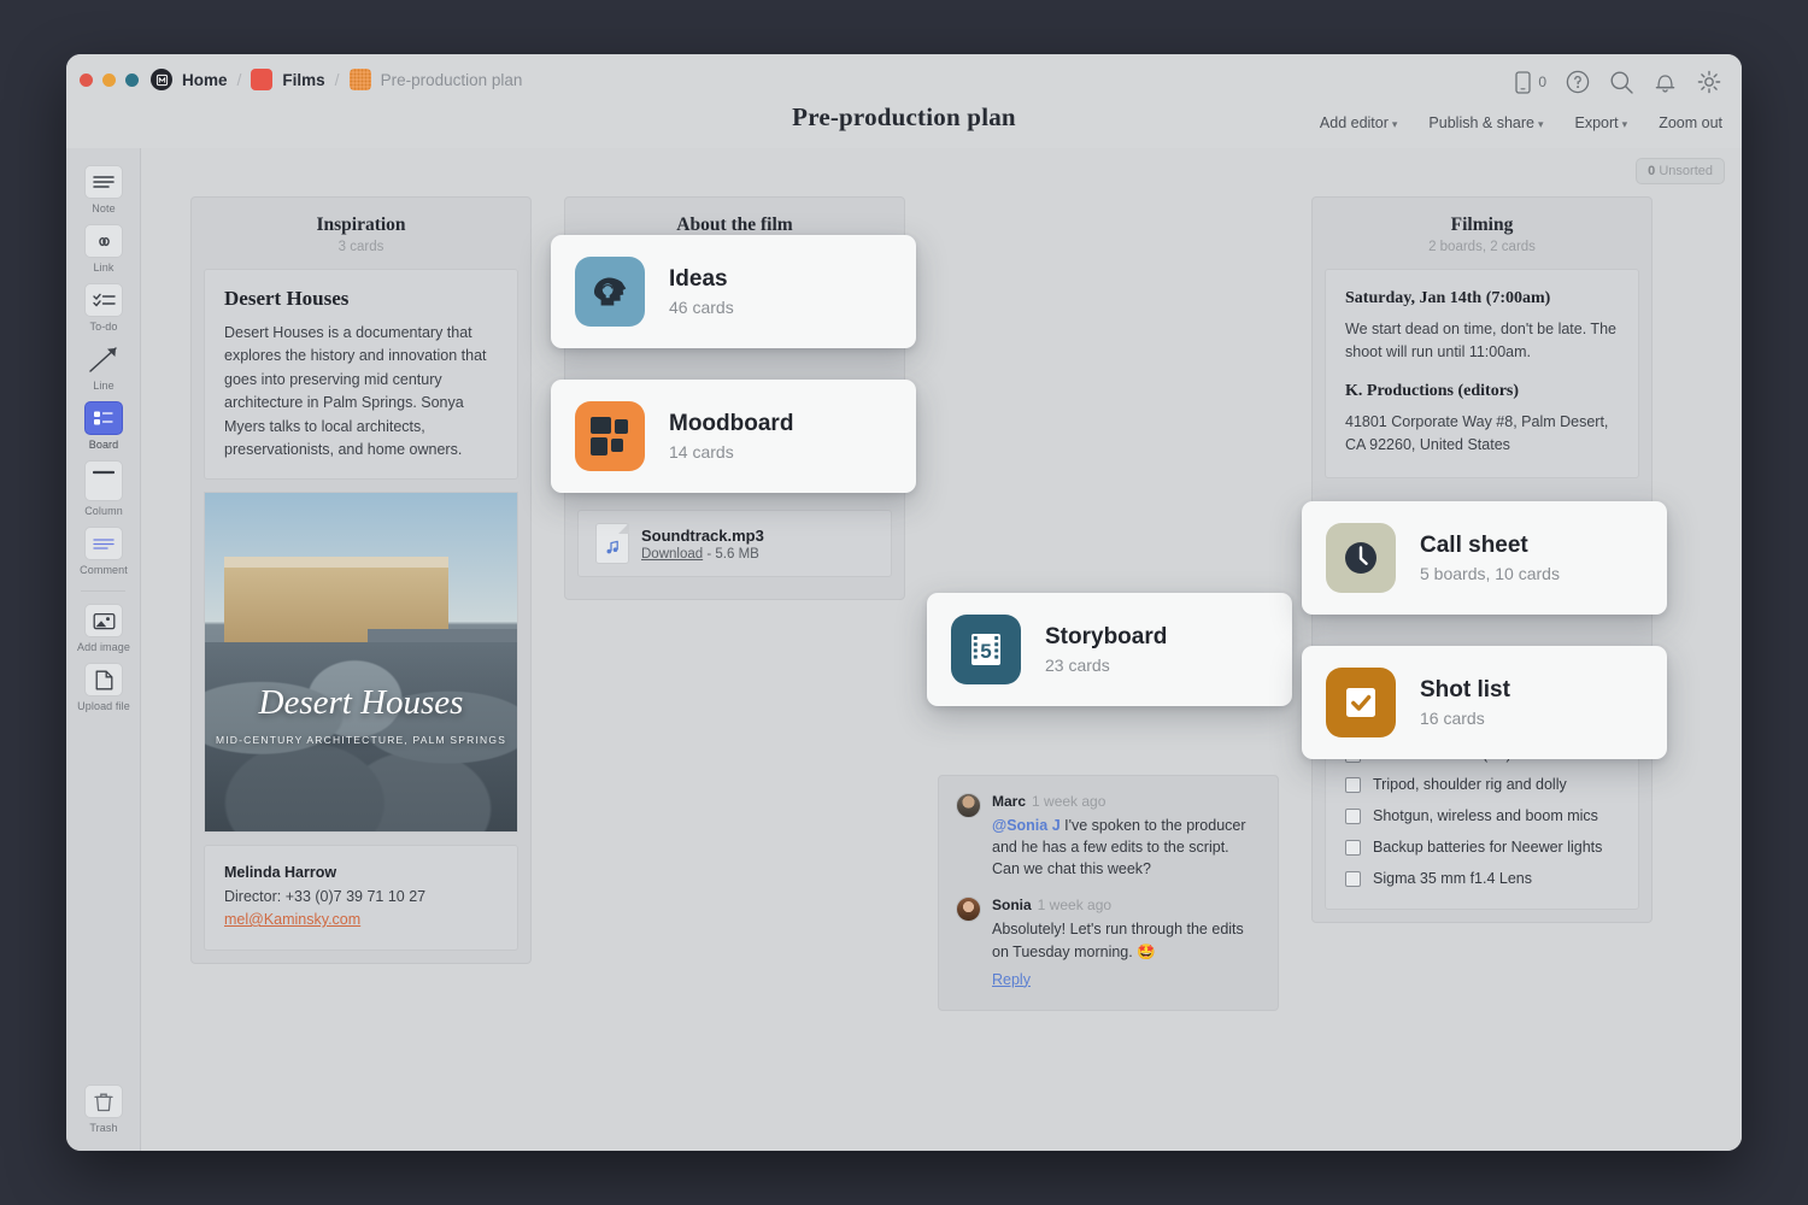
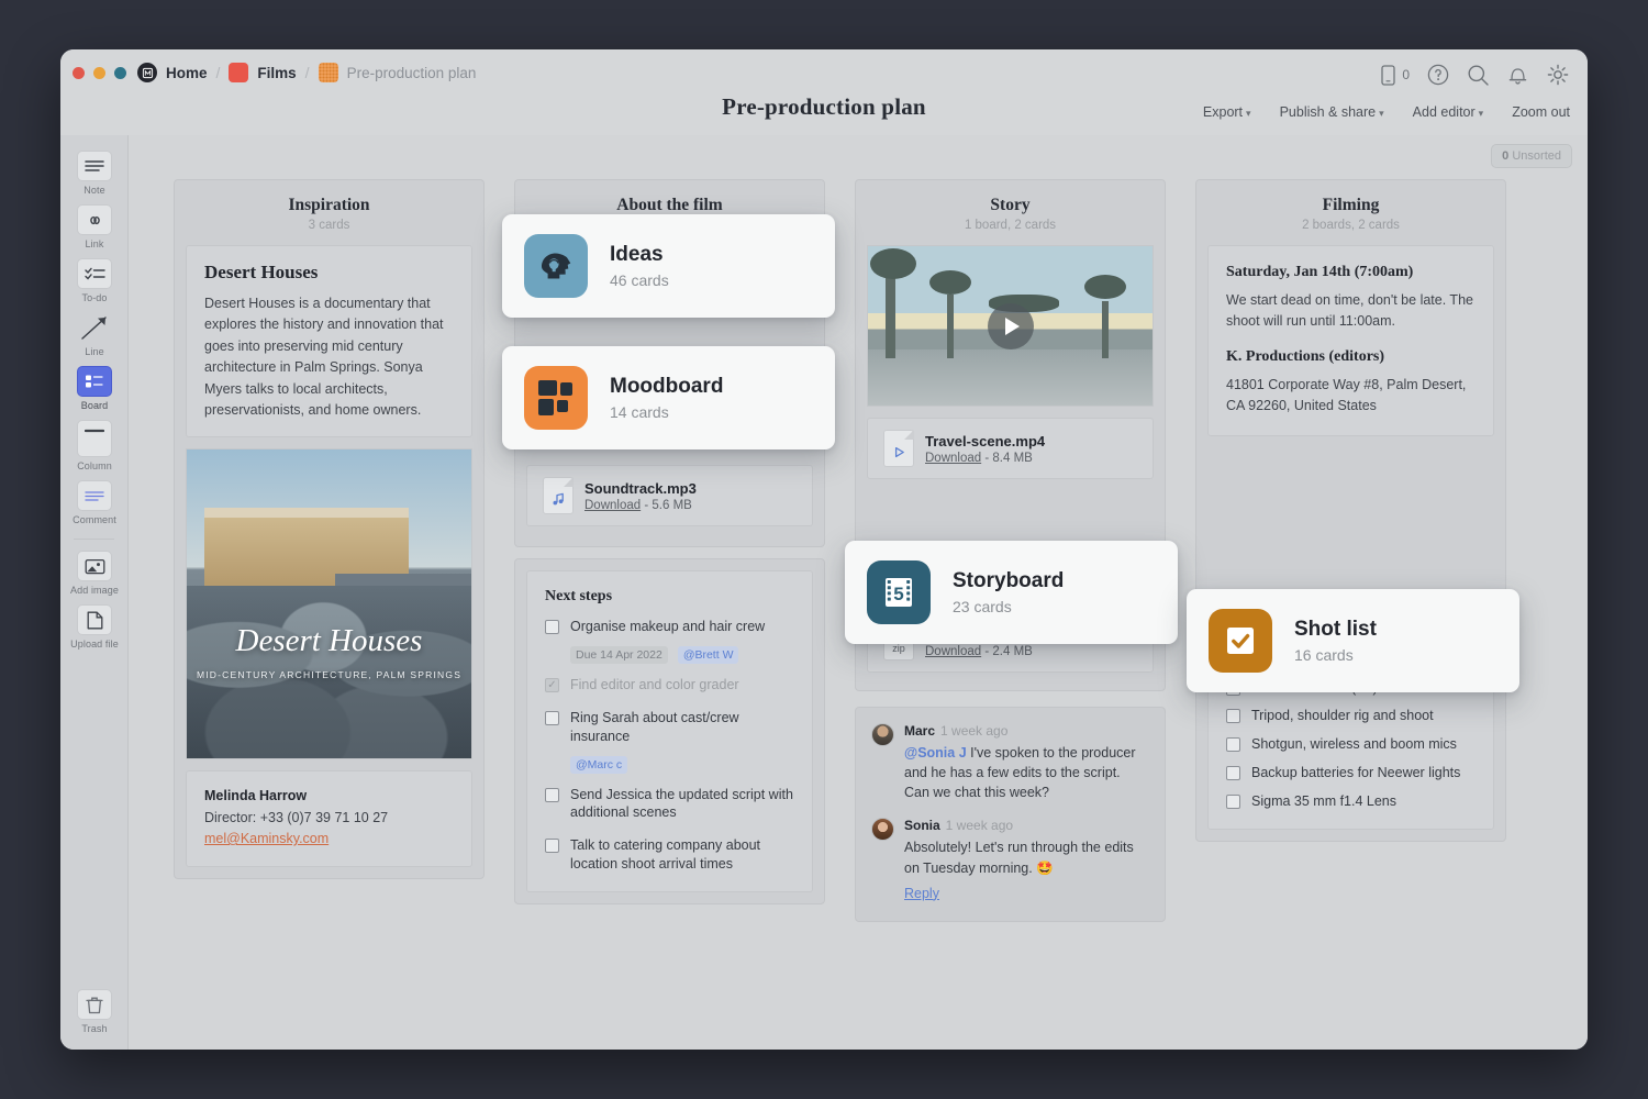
  Home
  /
  Films
  /
  Pre-production plan
  Pre-production plan
  0
- Add editor ▾
+ Export ▾
  Publish & share ▾
- Export ▾
+ Add editor ▾
  Zoom out
  Note
  Link
  To-do
  Line
  Board
  Column
  Comment
  Add image
  Upload file
  Trash
  0 Unsorted
  Inspiration
  3 cards
  Desert Houses
  Desert Houses is a documentary that explores the history and innovation that goes into preserving mid century architecture in Palm Springs. Sonya Myers talks to local architects, preservationists, and home owners.
  Desert Houses
  MID-CENTURY ARCHITECTURE, PALM SPRINGS
  Melinda Harrow
  Director: +33 (0)7 39 71 10 27
  mel@Kaminsky.com
  About the film
  Soundtrack.mp3
  Download - 5.6 MB
+ Next steps
+ Organise makeup and hair crew
+ Due 14 Apr 2022
+ @Brett W
+ ✓
+ Find editor and color grader
+ Ring Sarah about cast/crew insurance
+ @Marc c
+ Send Jessica the updated script with additional scenes
+ Talk to catering company about location shoot arrival times
+ Story
+ 1 board, 2 cards
+ Travel-scene.mp4
+ Download - 8.4 MB
+ zip
+ Download - 2.4 MB
  Marc 1 week ago
  @Sonia J I've spoken to the producer and he has a few edits to the script. Can we chat this week?
  Sonia 1 week ago
  Absolutely! Let's run through the edits on Tuesday morning. 🤩
  Reply
  Filming
  2 boards, 2 cards
  Saturday, Jan 14th (7:00am)
  We start dead on time, don't be late. The shoot will run until 11:00am.
  K. Productions (editors)
  41801 Corporate Way #8, Palm Desert, CA 92260, United States
- Tripod, shoulder rig and dolly
+ Tripod, shoulder rig and shoot
  Shotgun, wireless and boom mics
  Backup batteries for Neewer lights
  Sigma 35 mm f1.4 Lens
  Ideas
  46 cards
  Moodboard
  14 cards
  5
  Storyboard
  23 cards
- Call sheet
- 5 boards, 10 cards
  Shot list
  16 cards
